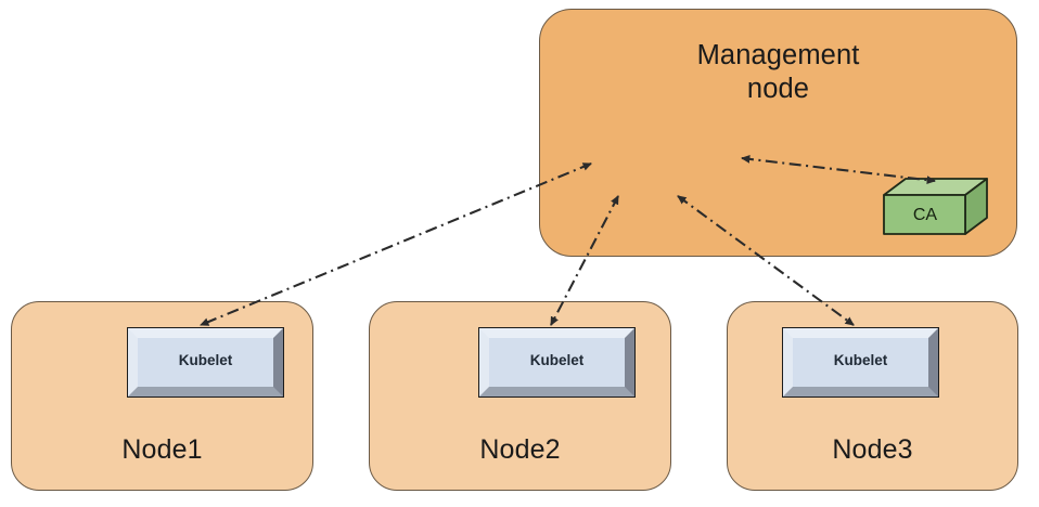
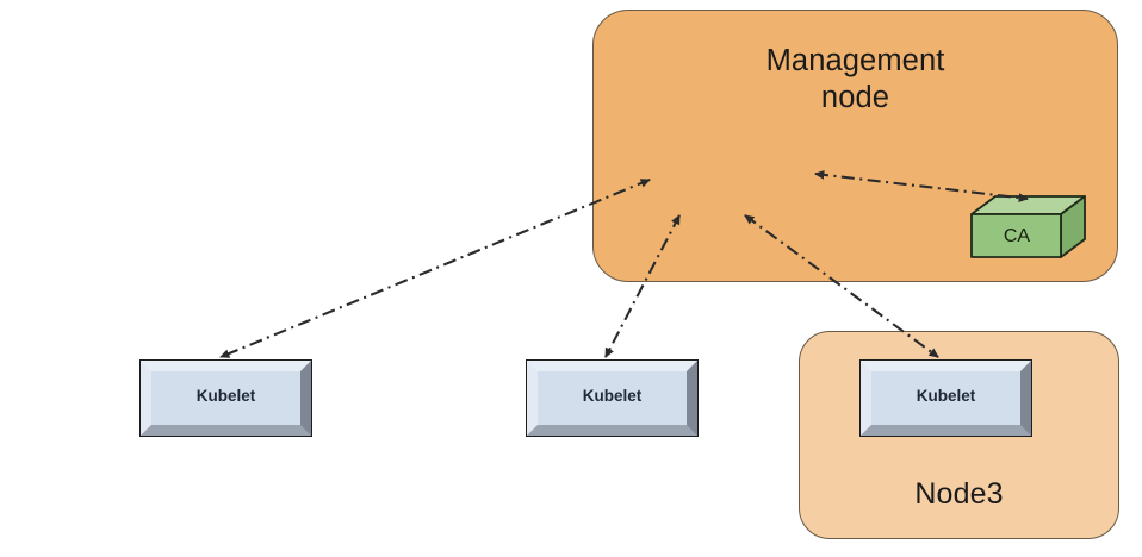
  Management
  node
  CA
- Node1
- Node2
  Node3
  Kubelet
  Kubelet
  Kubelet
